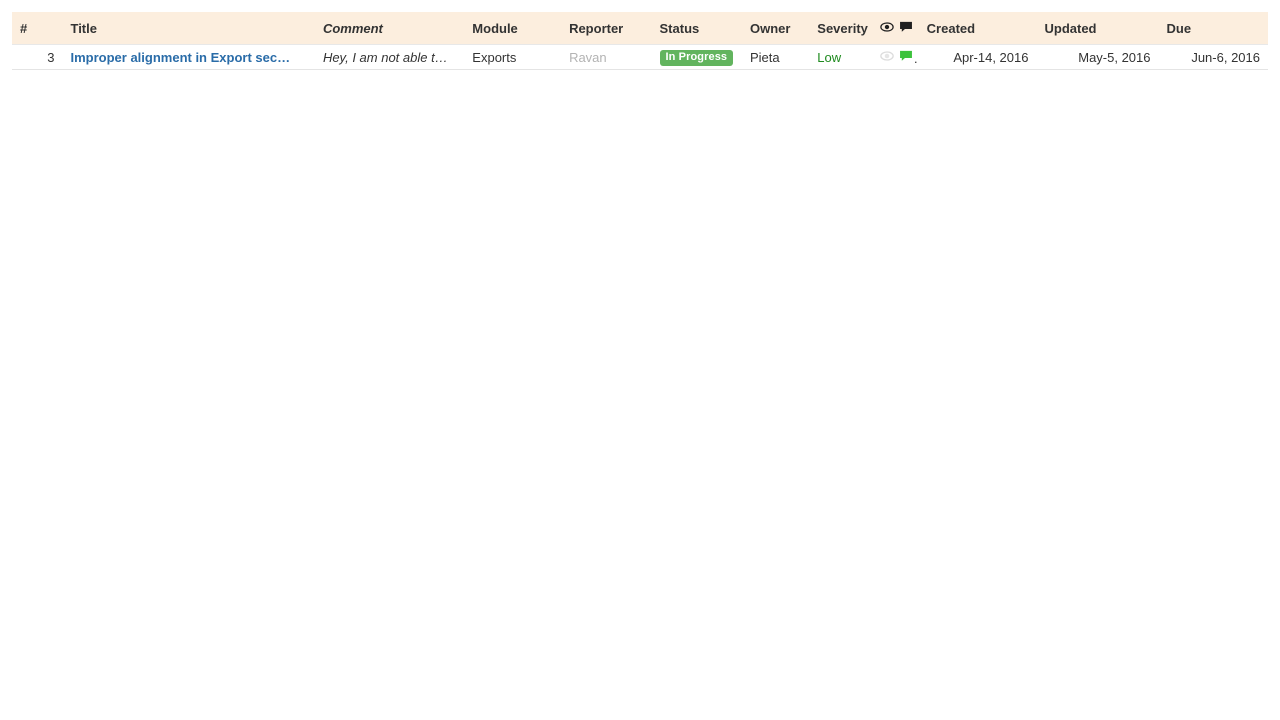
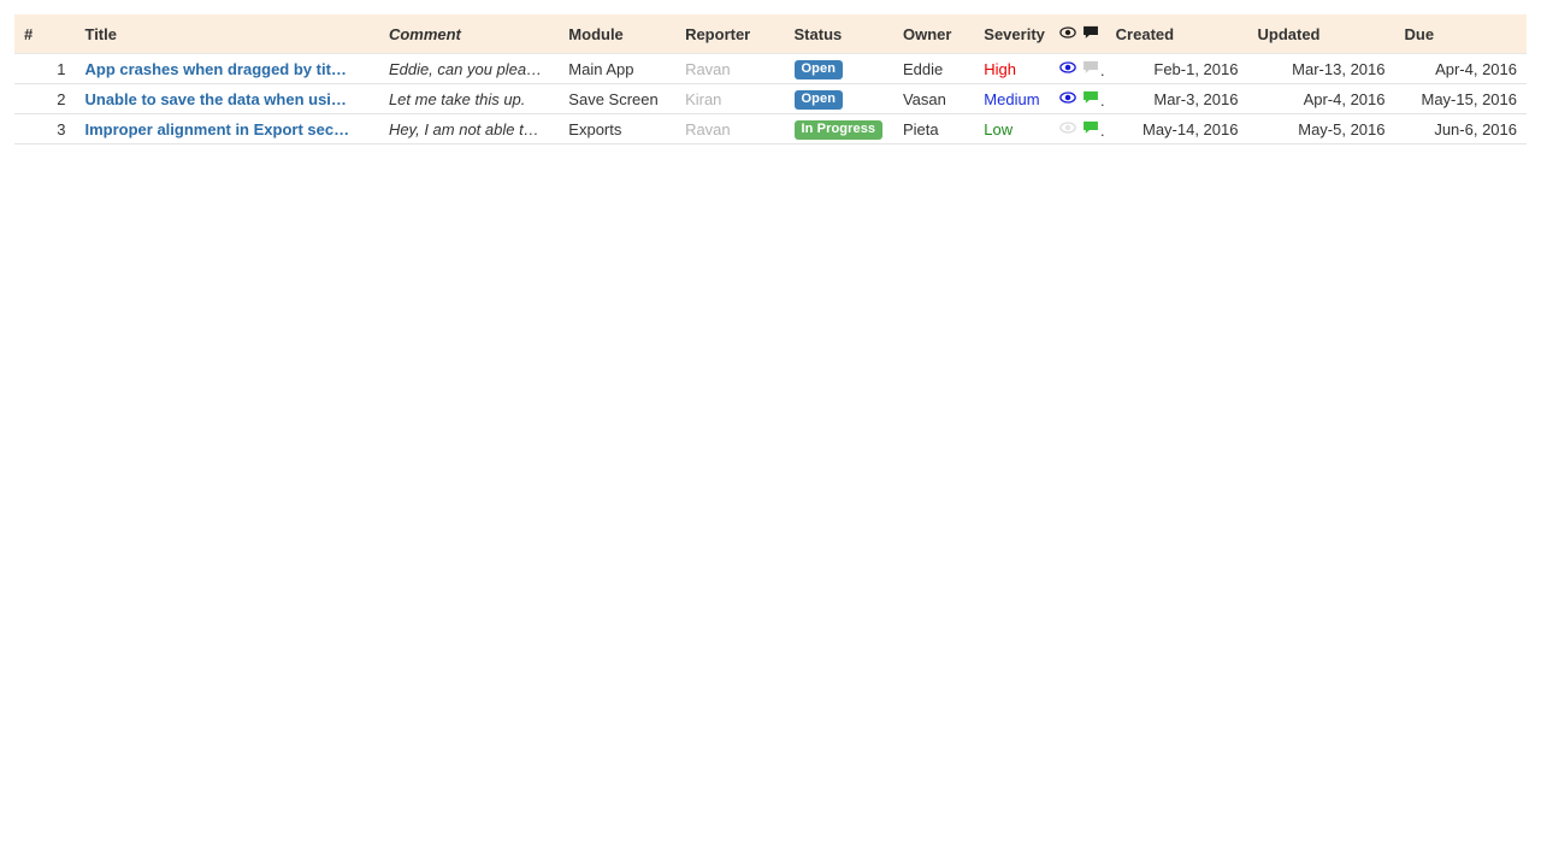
  #	Title	Comment	Module	Reporter	Status	Owner	Severity		Created	Updated	Due
+ 1	App crashes when dragged by tit…	Eddie, can you plea…	Main App	Ravan	Open	Eddie	High		Feb-1, 2016	Mar-13, 2016	Apr-4, 2016
+ 2	Unable to save the data when usi…	Let me take this up.	Save Screen	Kiran	Open	Vasan	Medium		Mar-3, 2016	Apr-4, 2016	May-15, 2016
- 3	Improper alignment in Export sec…	Hey, I am not able t…	Exports	Ravan	In Progress	Pieta	Low		Apr-14, 2016	May-5, 2016	Jun-6, 2016
+ 3	Improper alignment in Export sec…	Hey, I am not able t…	Exports	Ravan	In Progress	Pieta	Low		May-14, 2016	May-5, 2016	Jun-6, 2016
